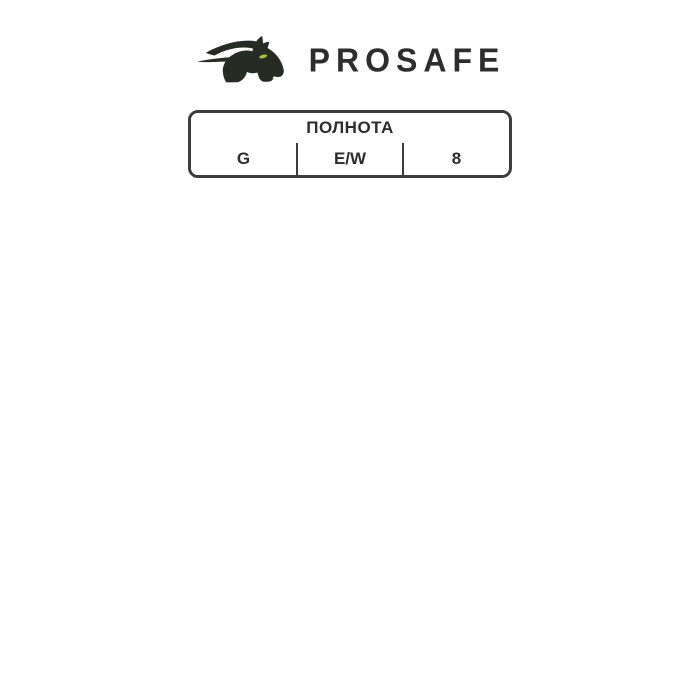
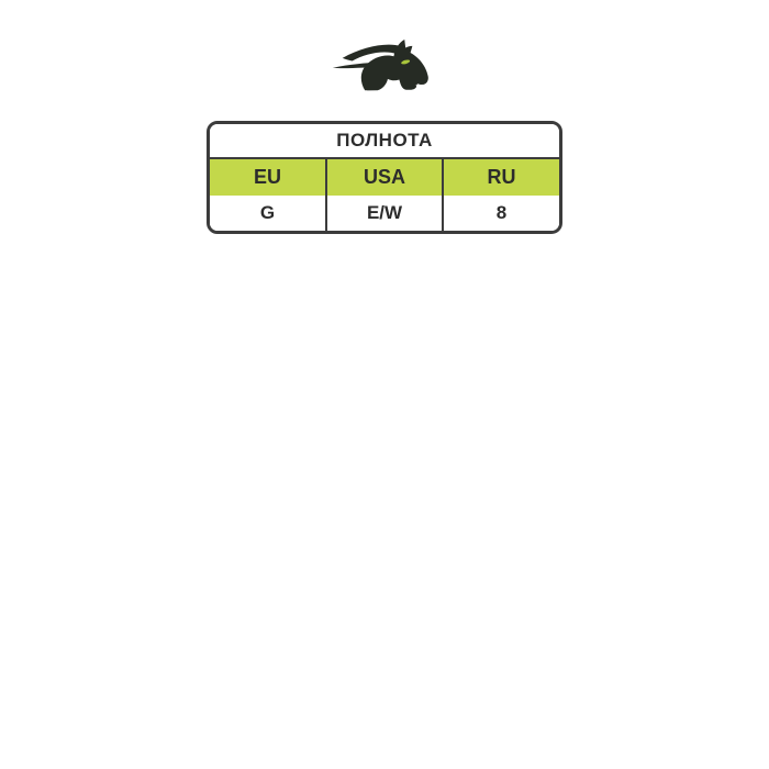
- PROSAFE
  ПОЛНОТА
+ EU	USA	RU
  G	E/W	8
